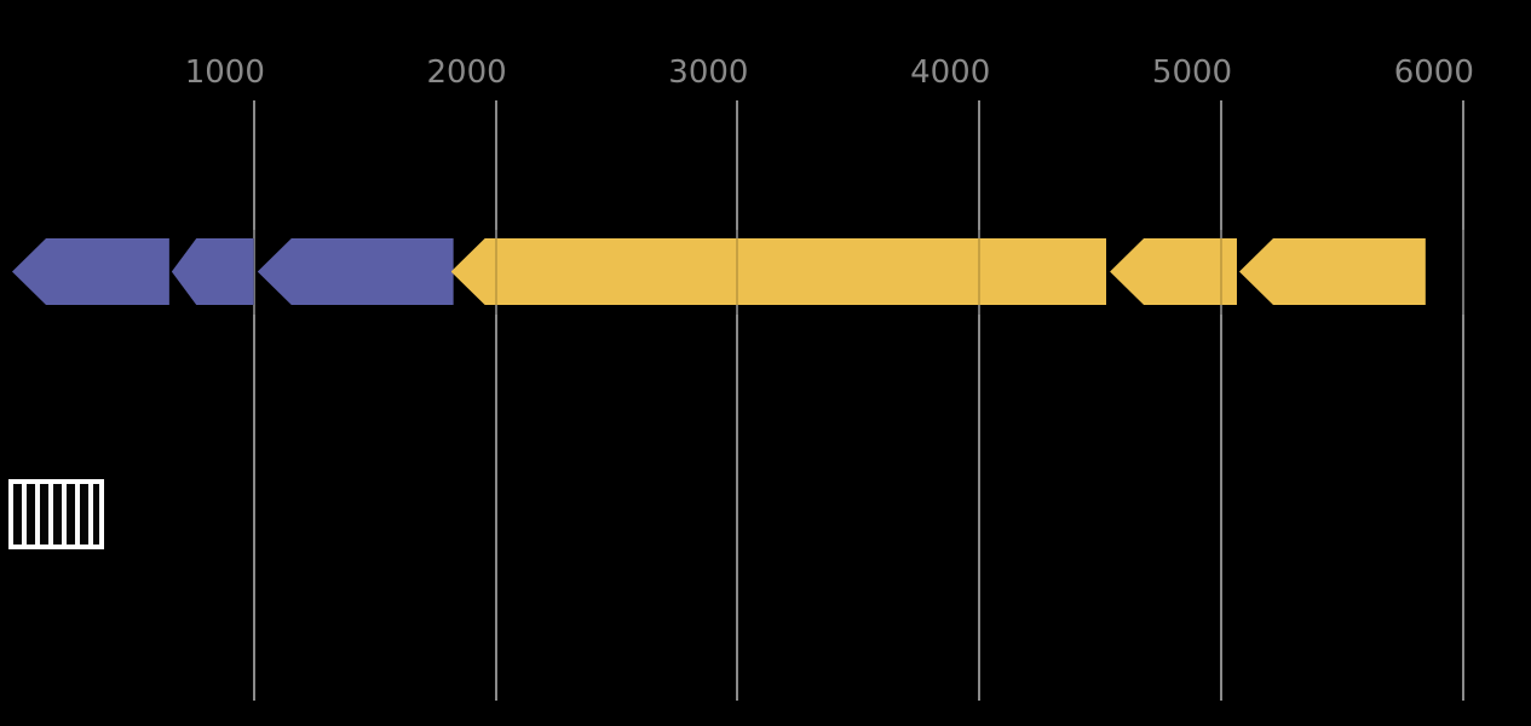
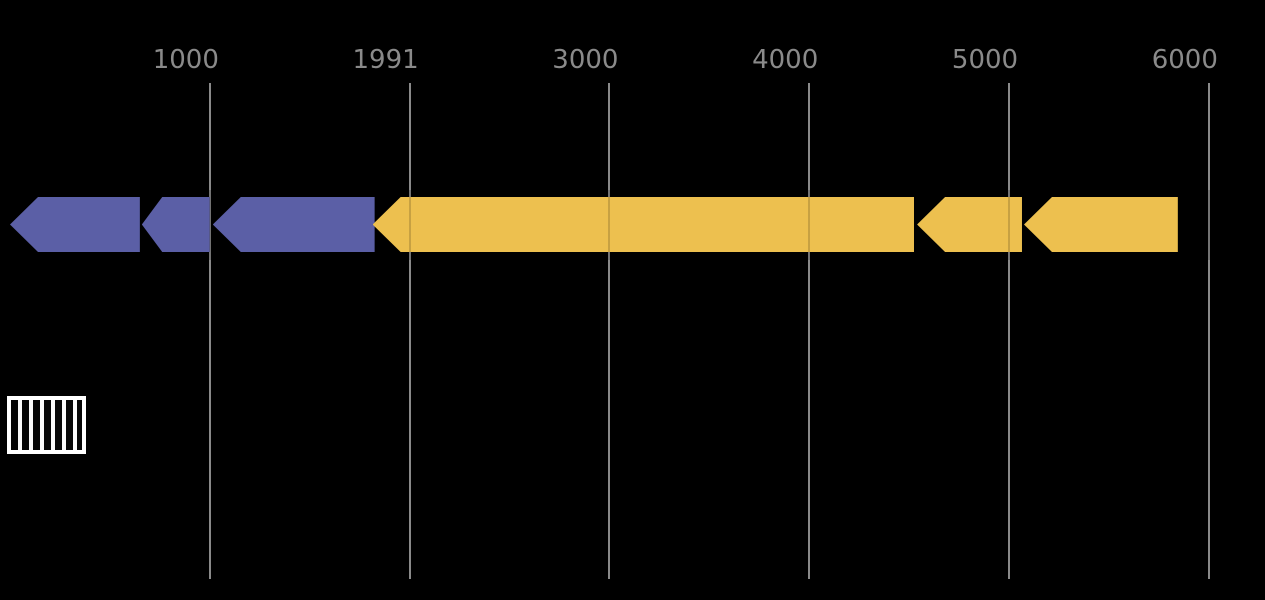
  1000
- 2000
+ 1991
  3000
  4000
  5000
  6000
